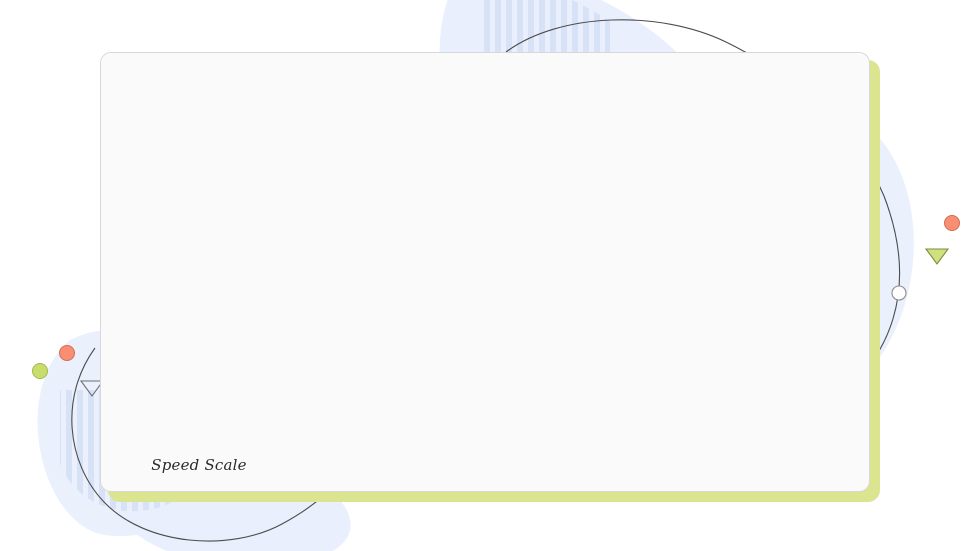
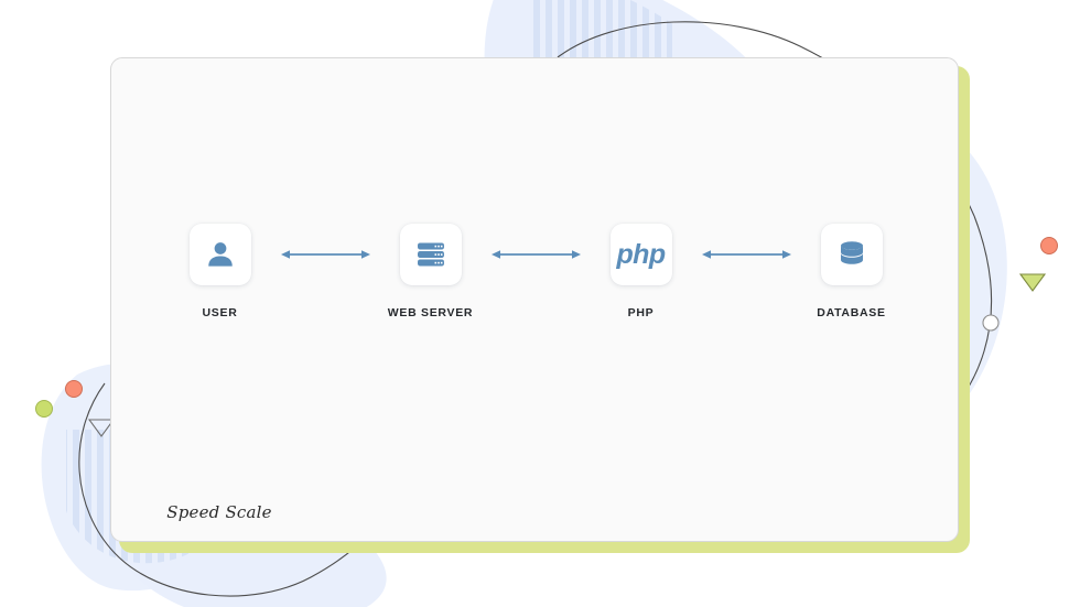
+ USER
+ WEB SERVER
+ php
+ PHP
+ DATABASE
  Speed Scale
